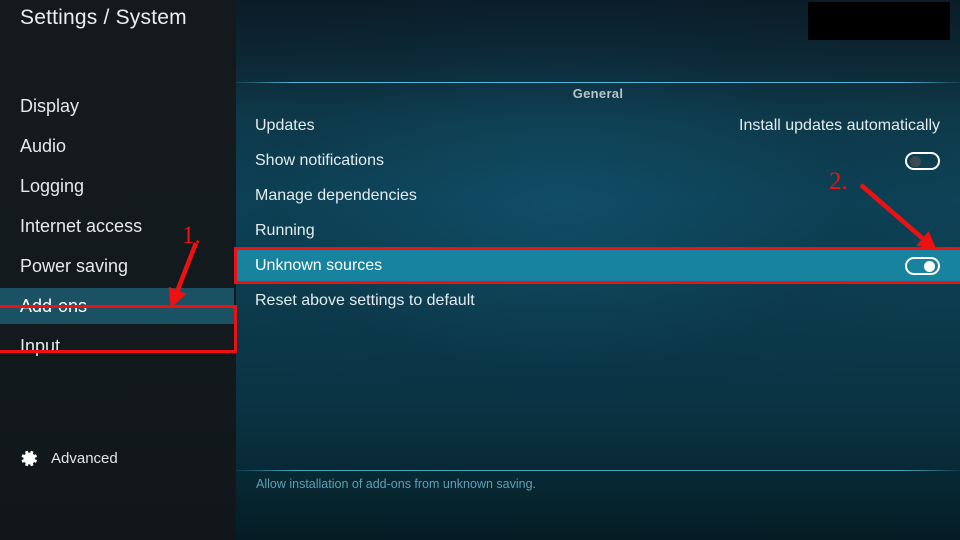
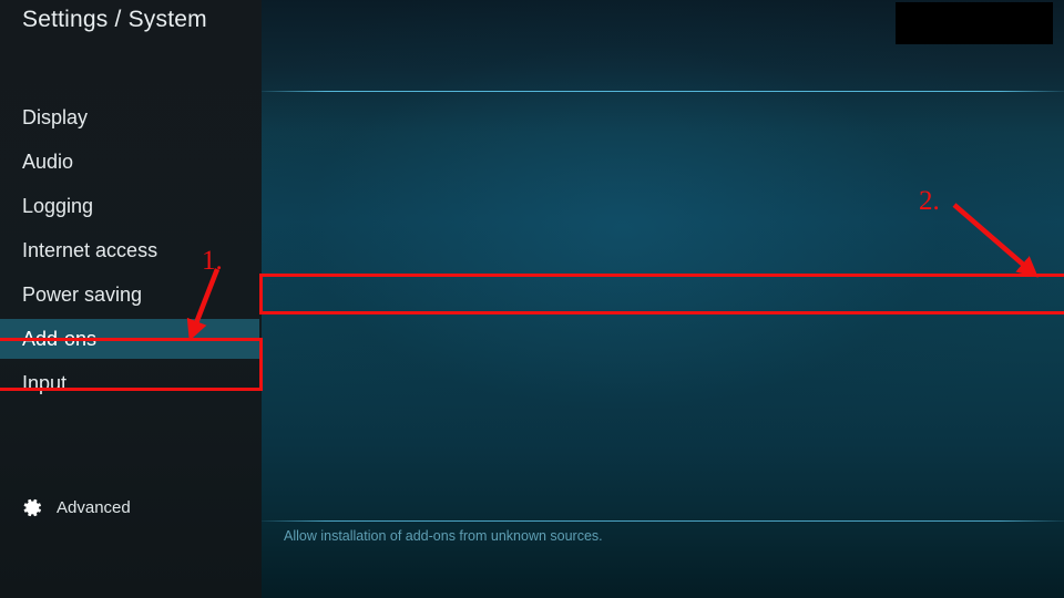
  Settings / System
  Display
  Audio
  Logging
  Internet access
  Power saving
  Add-ons
  Input
  Advanced
- General
- Updates
- Install updates automatically
- Show notifications
- Manage dependencies
- Running
- Unknown sources
- Reset above settings to default
- Allow installation of add-ons from unknown saving.
+ Allow installation of add-ons from unknown sources.
  1.
  2.
